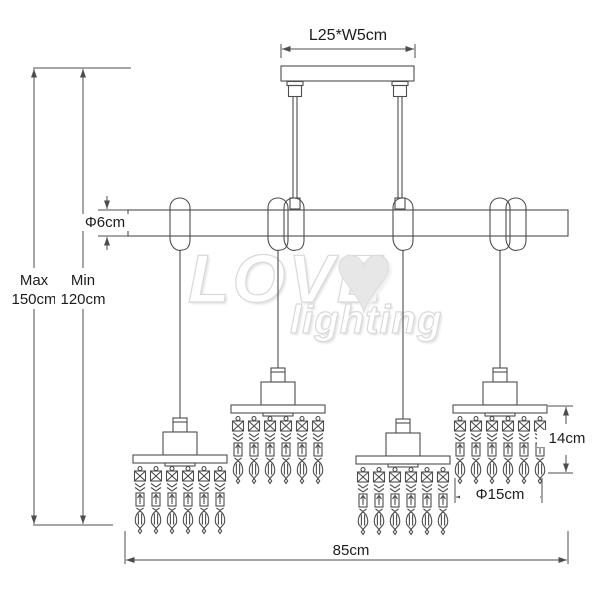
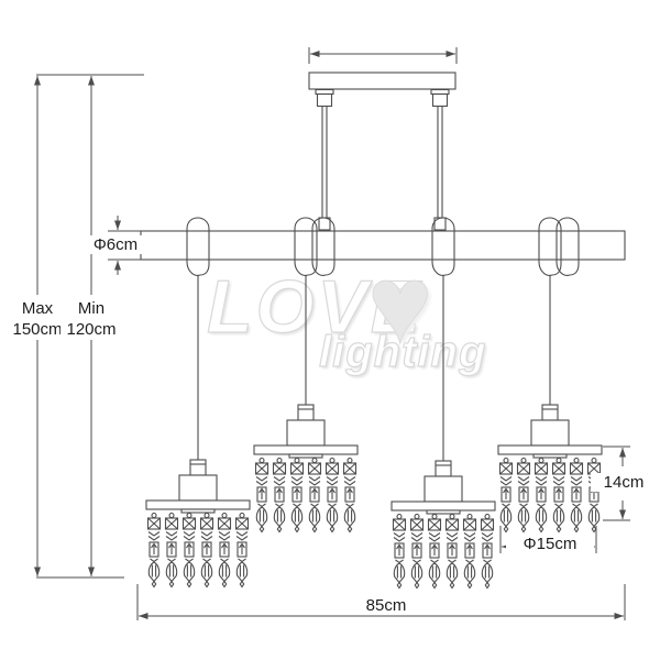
  LOVE
  lighting
  ♥
- L25*W5cm
  Φ6cm
  Max
  150cm
  Min
  120cm
  14cm
  Φ15cm
  85cm
